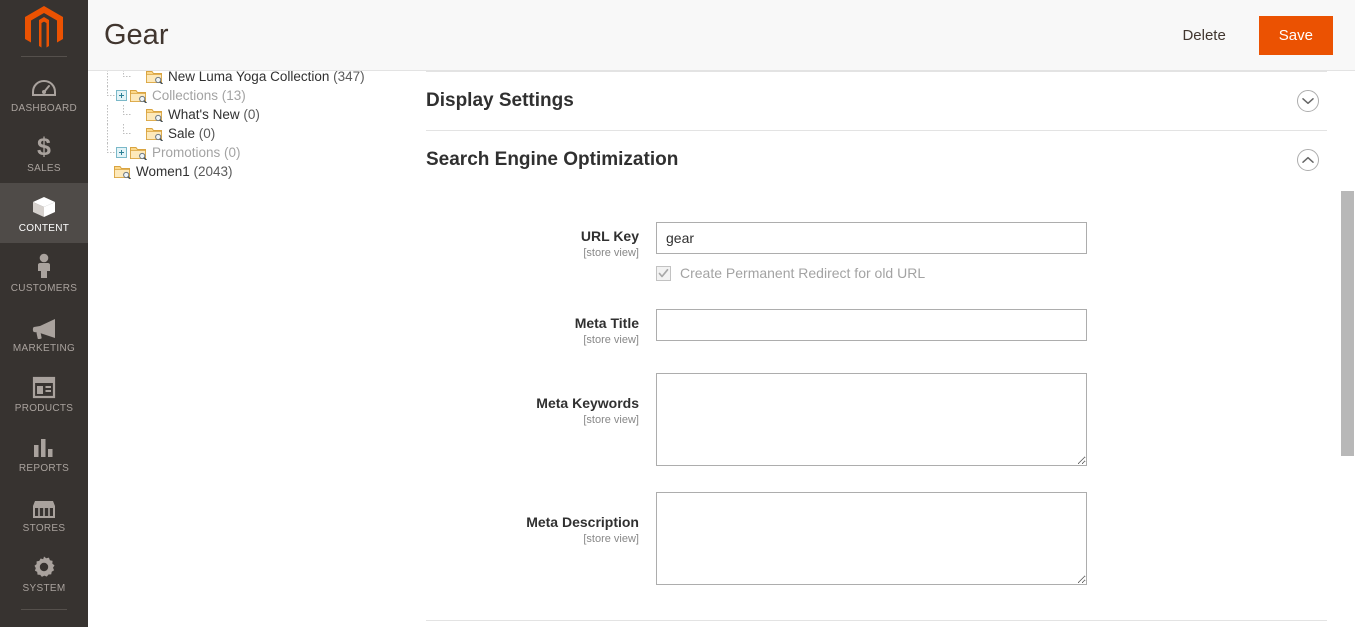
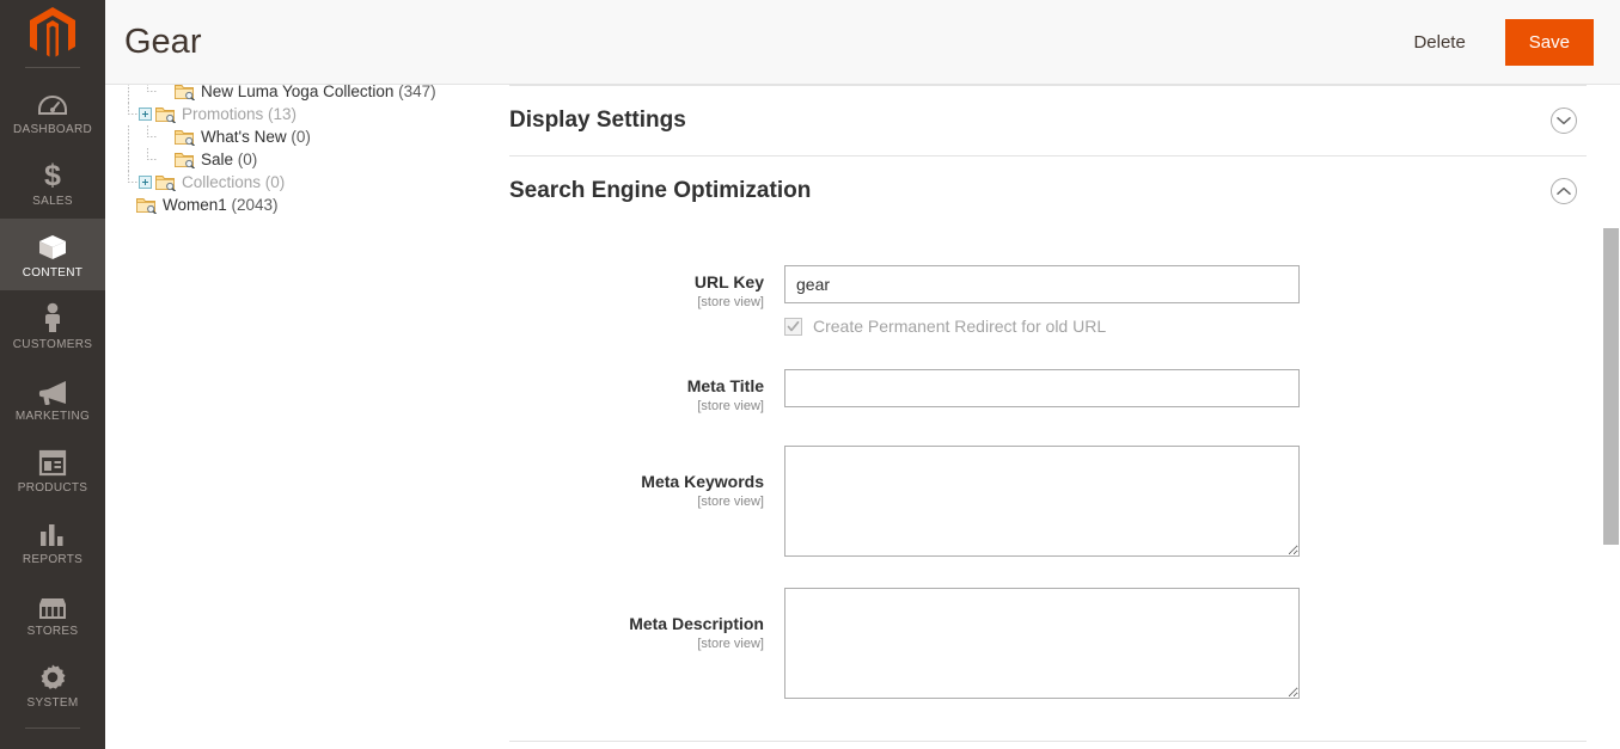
  DASHBOARD
  $
  SALES
  CONTENT
  CUSTOMERS
  MARKETING
  PRODUCTS
  REPORTS
  STORES
  SYSTEM
  Gear
  Delete
  Save
  New Luma Yoga Collection (347)
- Collections (13)
+ Promotions (13)
  What's New (0)
  Sale (0)
- Promotions (0)
+ Collections (0)
  Women1 (2043)
  Display Settings
  Search Engine Optimization
  URL Key
  [store view]
  gear
  Create Permanent Redirect for old URL
  Meta Title
  [store view]
  Meta Keywords
  [store view]
  Meta Description
  [store view]
